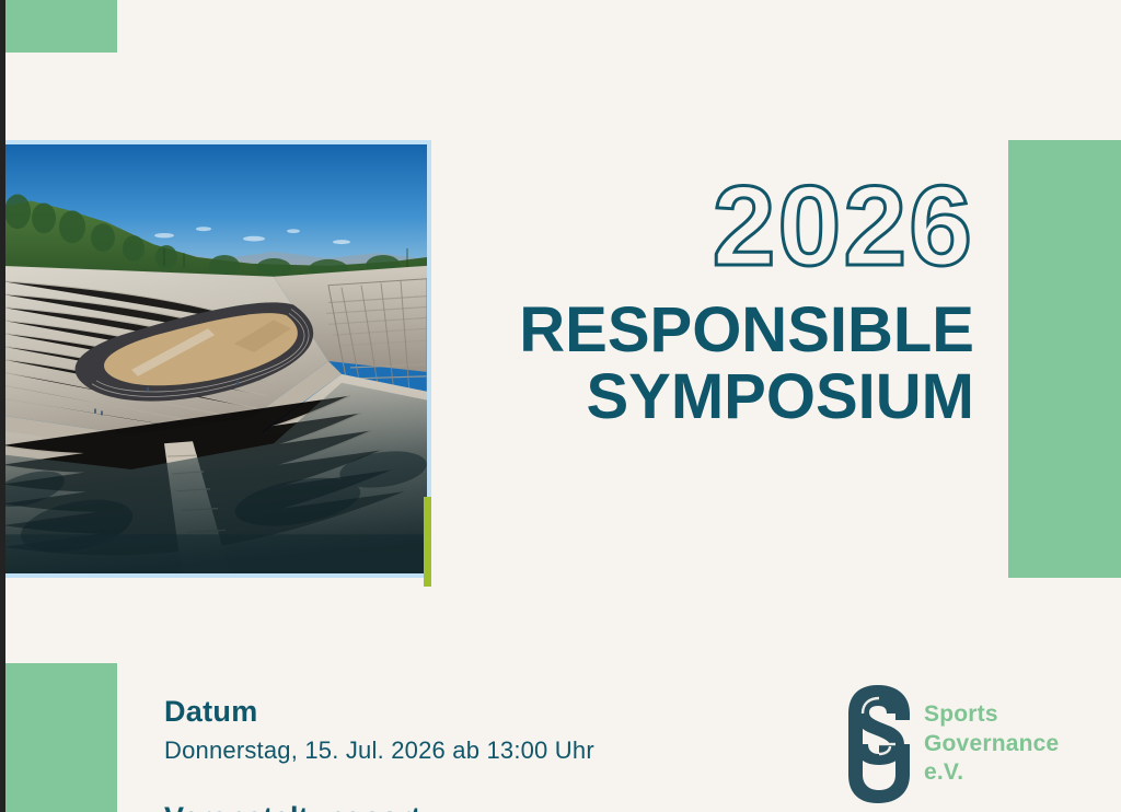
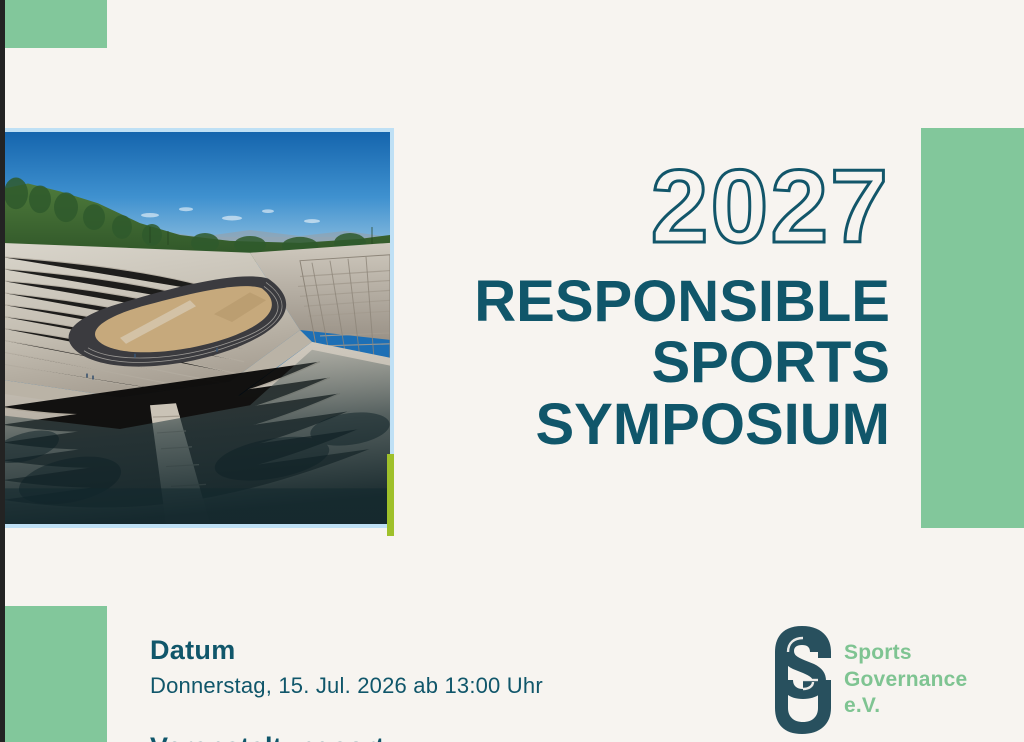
- 2026
+ 2027
  RESPONSIBLE
+ SPORTS
  SYMPOSIUM
  Datum
  Donnerstag, 15. Jul. 2026 ab 13:00 Uhr
  Sports
  Governance
  e.V.
